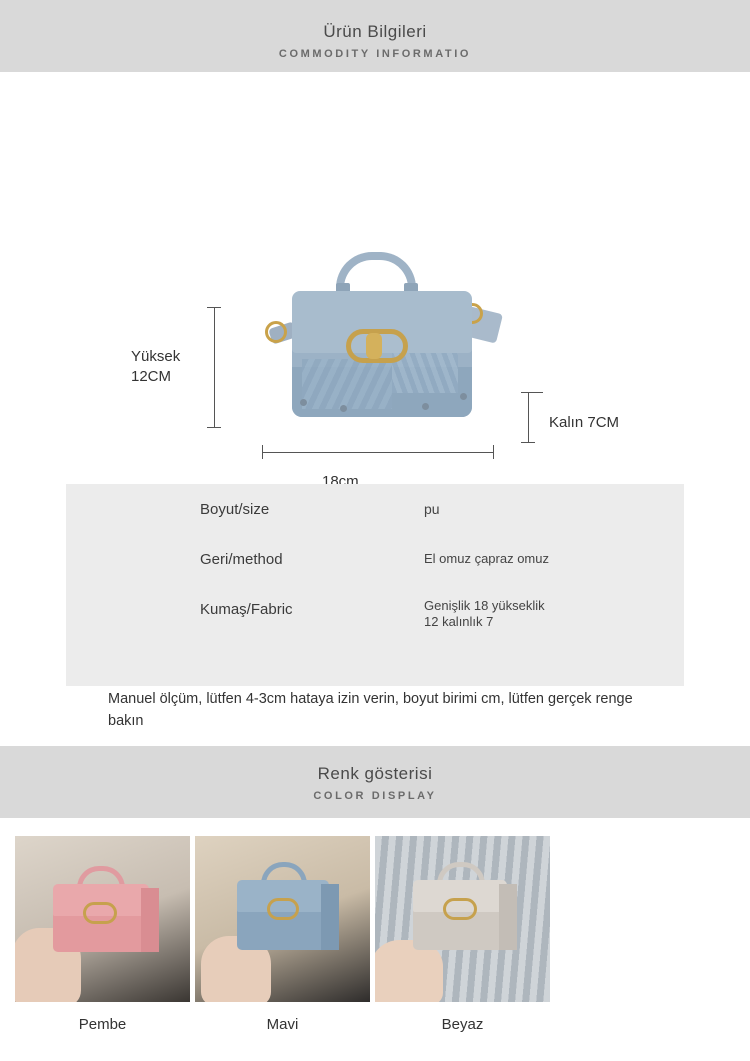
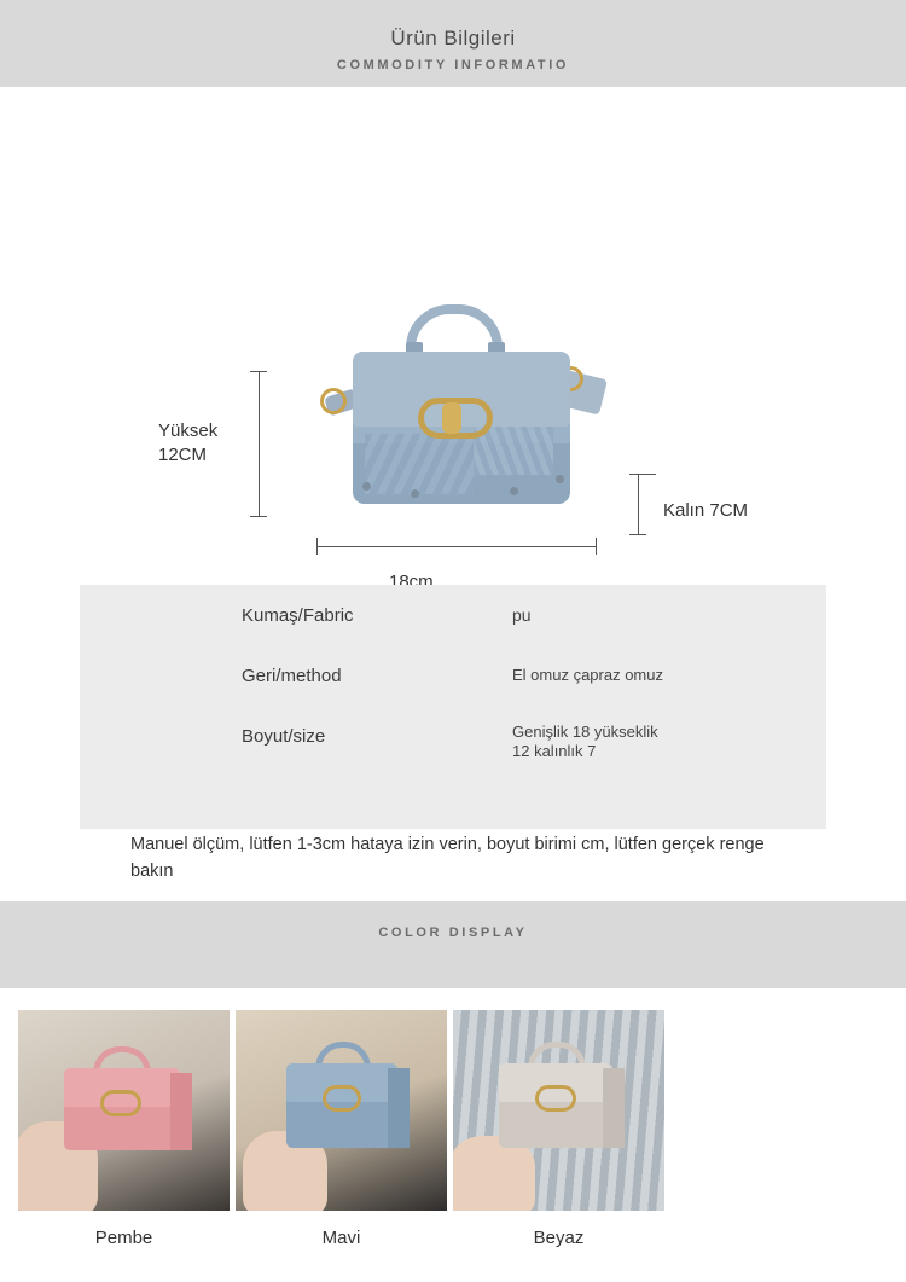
  Ürün Bilgileri
  COMMODITY INFORMATIO
  Yüksek
  12CM
  18cm
  Kalın 7CM
- Boyut/size
+ Kumaş/Fabric
  pu
  Geri/method
  El omuz çapraz omuz
- Kumaş/Fabric
+ Boyut/size
  Genişlik 18 yükseklik
  12 kalınlık 7
- Manuel ölçüm, lütfen 4-3cm hataya izin verin, boyut birimi cm, lütfen gerçek renge bakın
+ Manuel ölçüm, lütfen 1-3cm hataya izin verin, boyut birimi cm, lütfen gerçek renge bakın
- Renk gösterisi
  COLOR DISPLAY
  Pembe
  Mavi
  Beyaz
